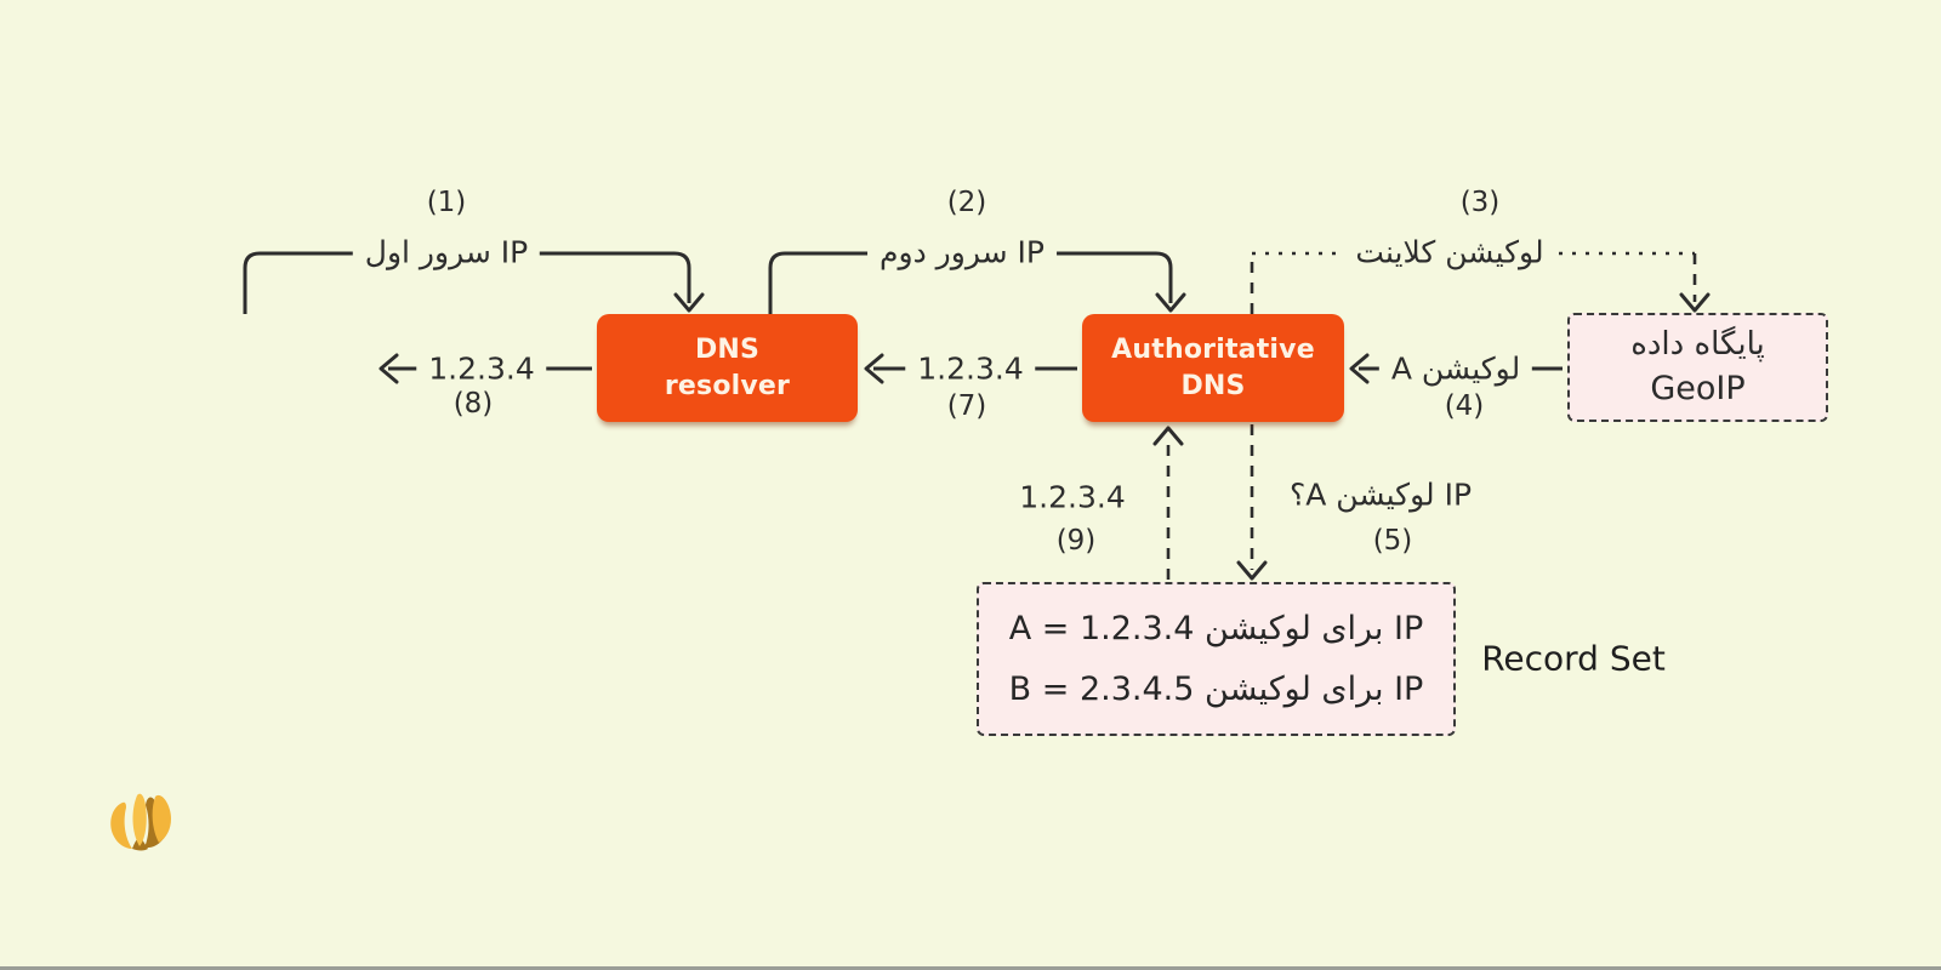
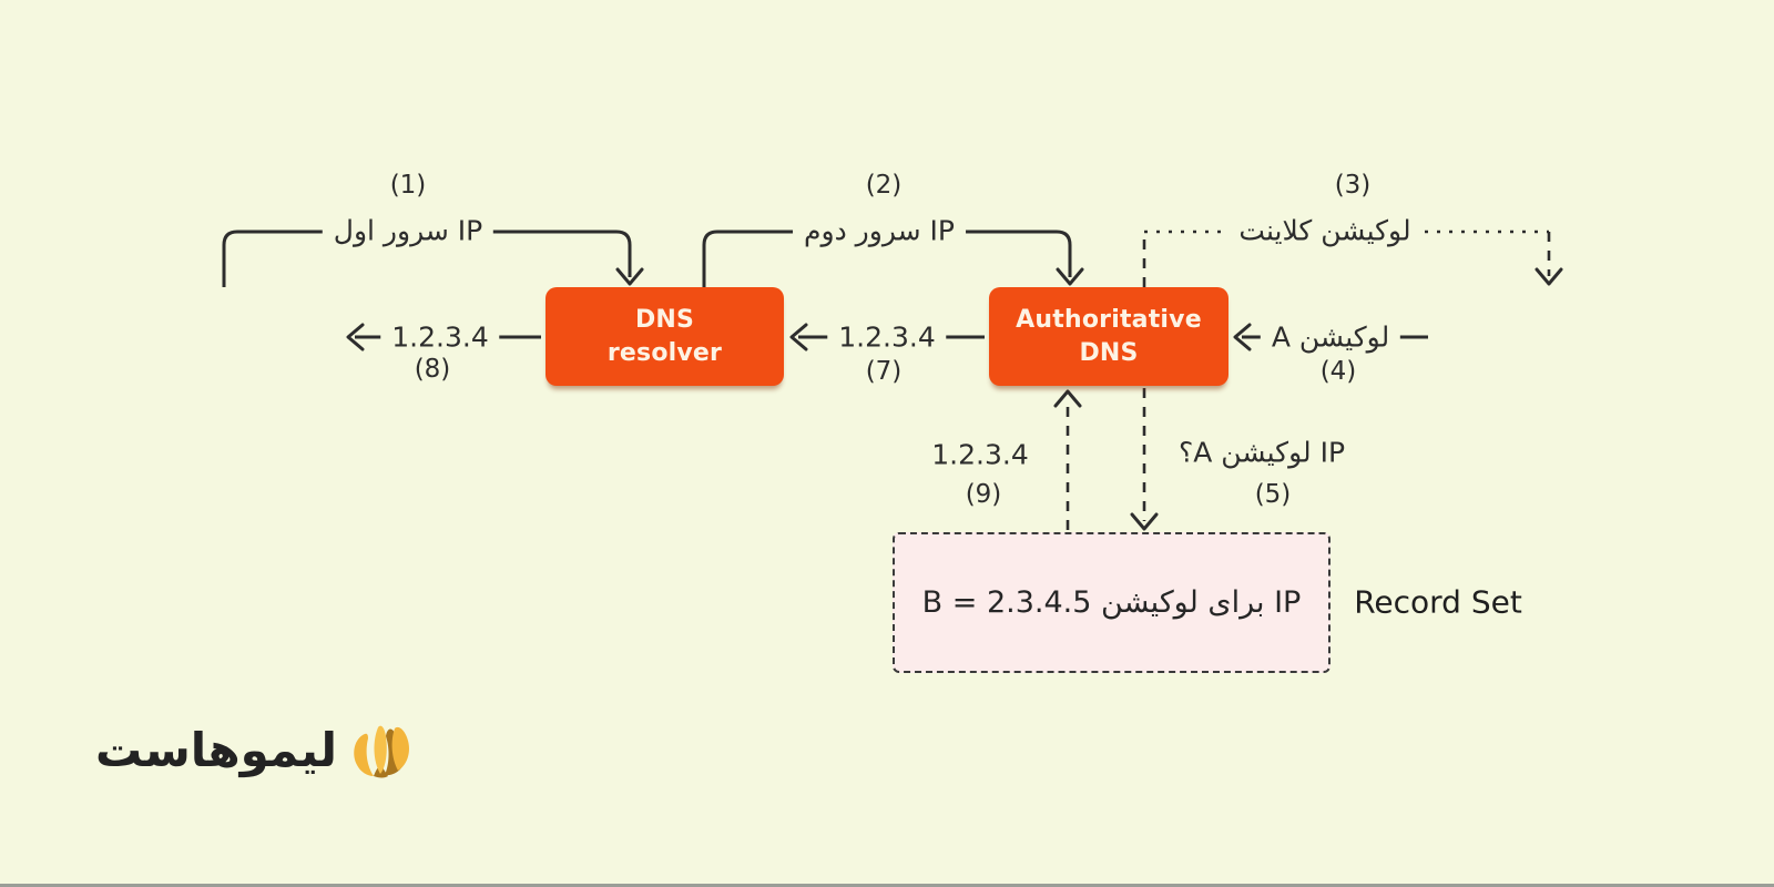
  DNS
  resolver
  Authoritative
  DNS
- پایگاه داده
- GeoIP
- IP برای لوکیشن A = 1.2.3.4
  IP برای لوکیشن B = 2.3.4.5
  Record Set
  (1)
  IP سرور اول
  (2)
  IP سرور دوم
  (3)
  لوکیشن کلاینت
  لوکیشن A
  (4)
  IP لوکیشن A؟
  (5)
  1.2.3.4
  (9)
  1.2.3.4
  (7)
  1.2.3.4
  (8)
+ لیموهاست
